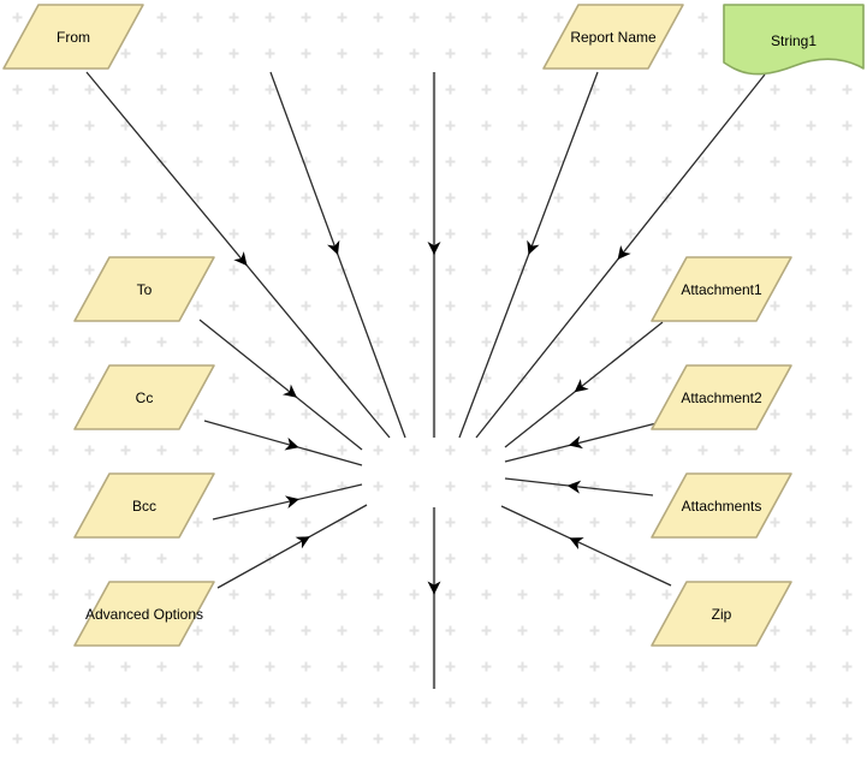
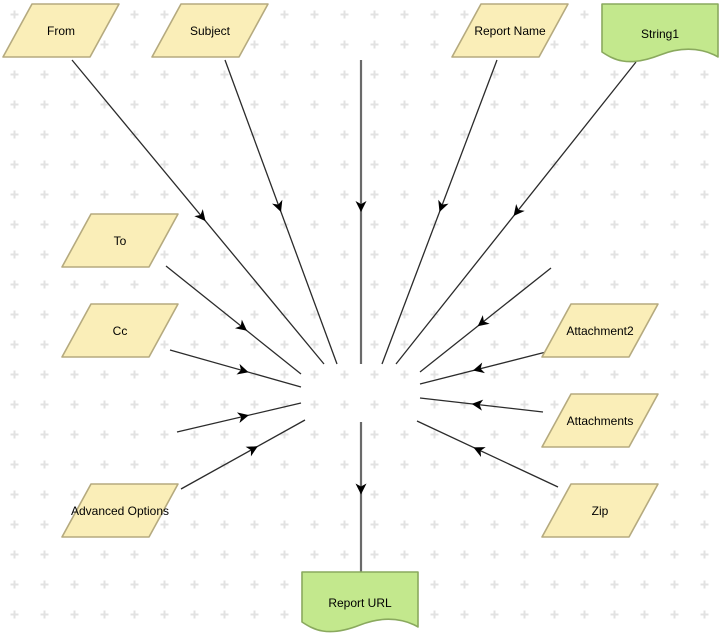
  From
+ Subject
  Report Name
  String1
  To
  Cc
- Bcc
  Advanced Options
- Attachment1
  Attachment2
  Attachments
  Zip
+ Report URL
